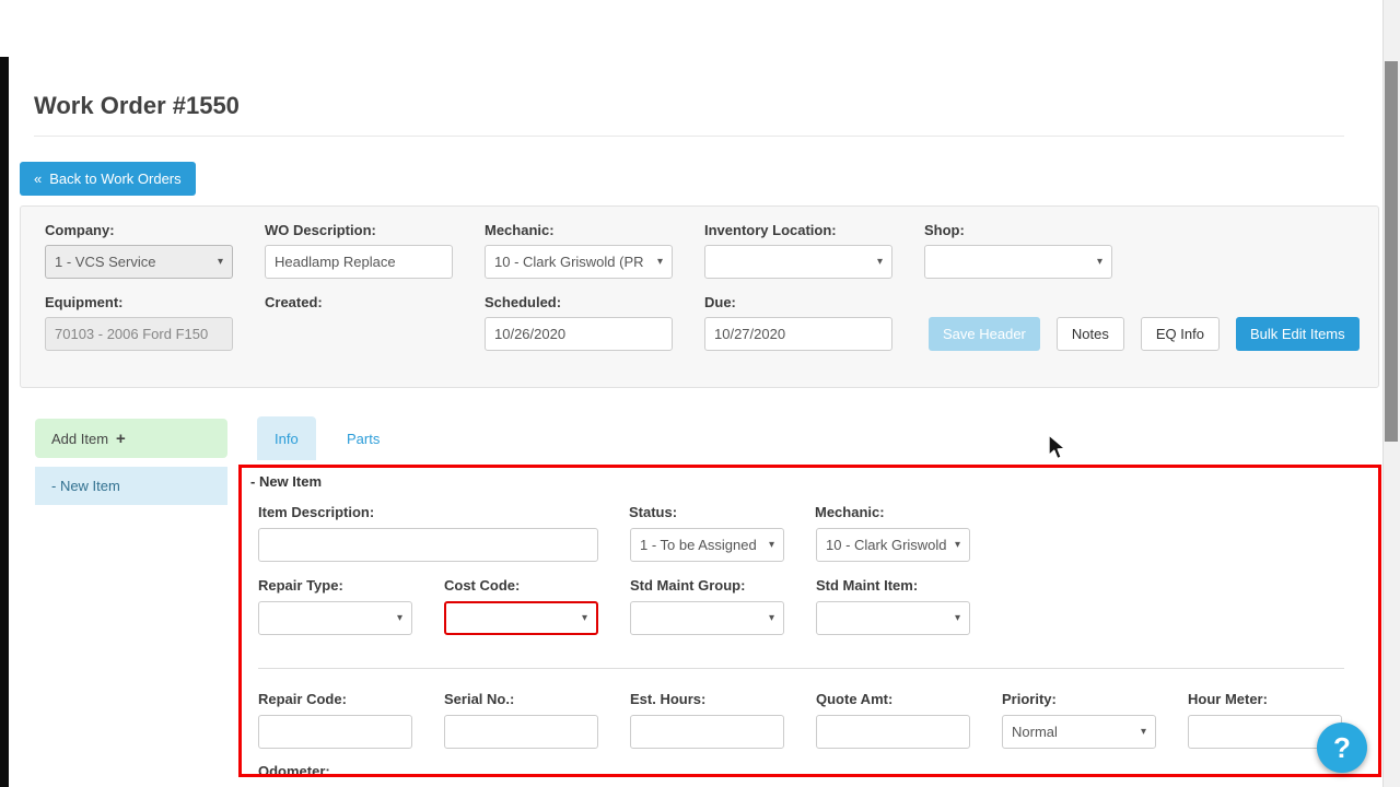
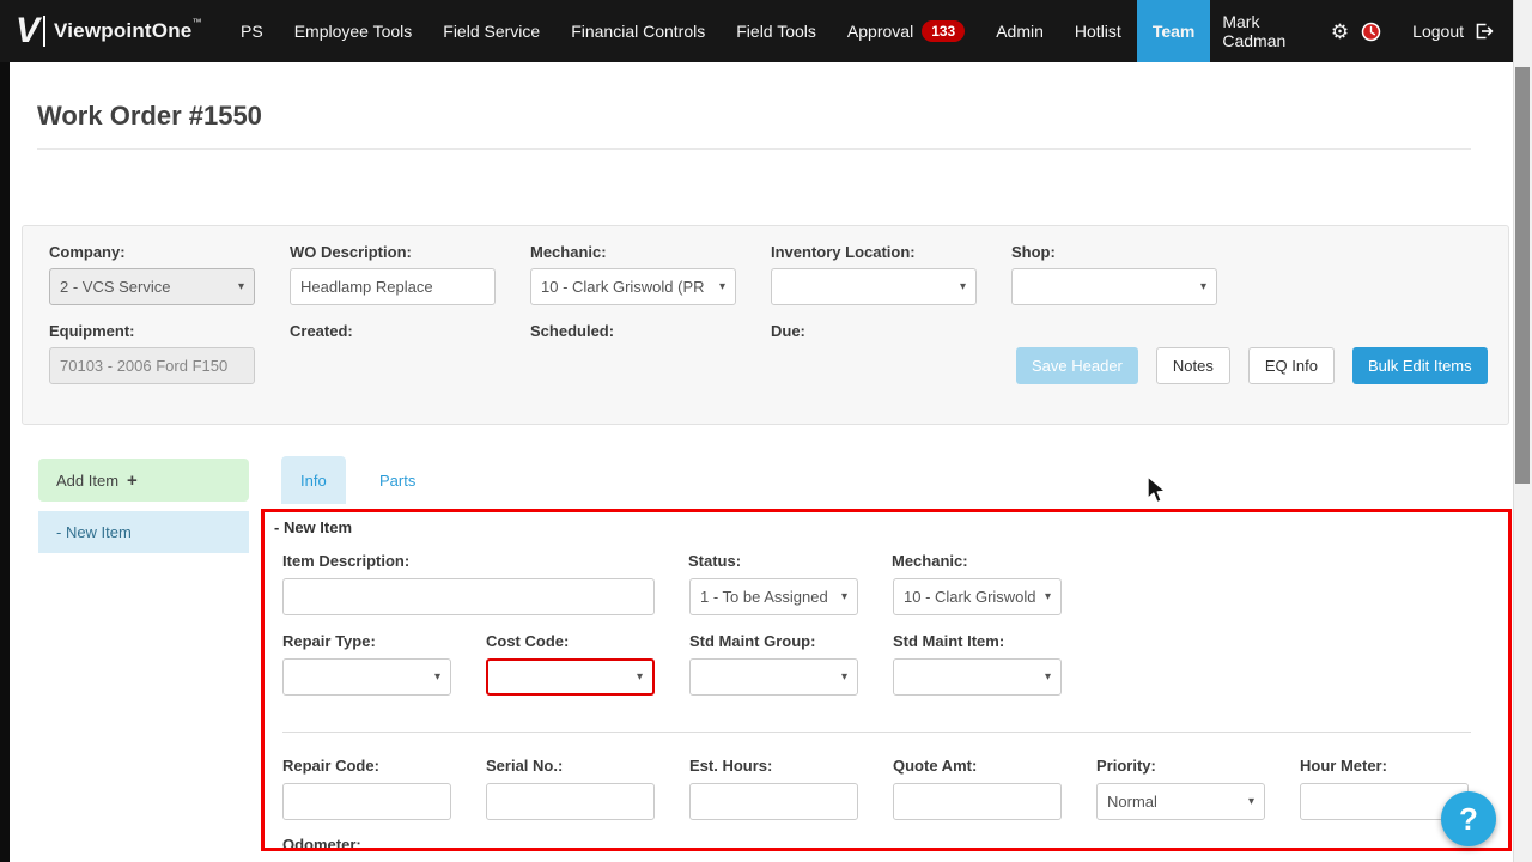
+ V
+ ViewpointOne
+ ™
+ PS
+ Employee Tools
+ Field Service
+ Financial Controls
+ Field Tools
+ Approval
+ 133
+ Admin
+ Hotlist
+ Team
+ Mark Cadman
+ ⚙
+ Logout
  Work Order #1550
- «
- Back to Work Orders
  Company:
  WO Description:
  Mechanic:
  Inventory Location:
  Shop:
- 1 - VCS Service
+ 2 - VCS Service
  ▾
  Headlamp Replace
  10 - Clark Griswold (PR
  ▾
  ▾
  ▾
  Equipment:
  Created:
  Scheduled:
  Due:
  70103 - 2006 Ford F150
- 10/26/2020
- 10/27/2020
  Save Header
  Notes
  EQ Info
  Bulk Edit Items
  Add Item
  +
  - New Item
  Info
  Parts
  - New Item
  Item Description:
  Status:
  Mechanic:
  1 - To be Assigned
  ▾
  10 - Clark Griswold
  ▾
  Repair Type:
  Cost Code:
  Std Maint Group:
  Std Maint Item:
  ▾
  ▾
  ▾
  ▾
  Repair Code:
  Serial No.:
  Est. Hours:
  Quote Amt:
  Priority:
  Hour Meter:
  Normal
  ▾
  Odometer:
  ?
